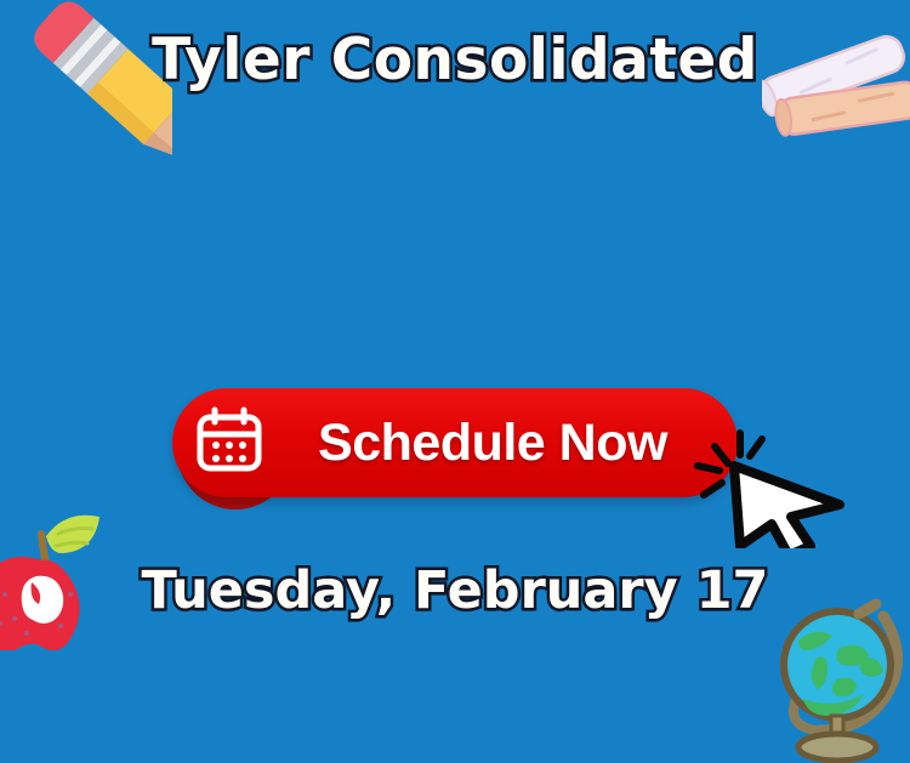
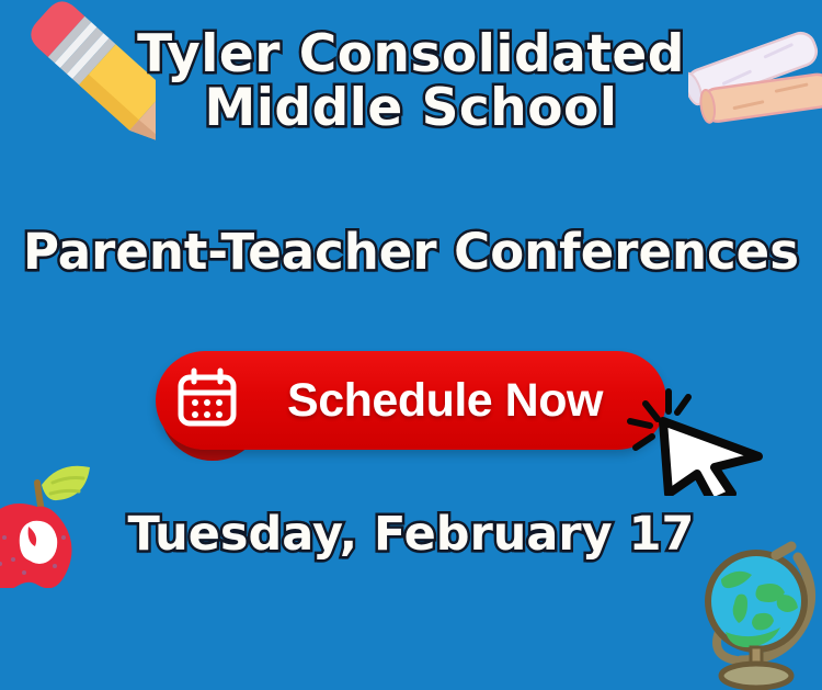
  Tyler Consolidated
+ Middle School
+ Parent-Teacher Conferences
  Schedule Now
  Tuesday, February 17
